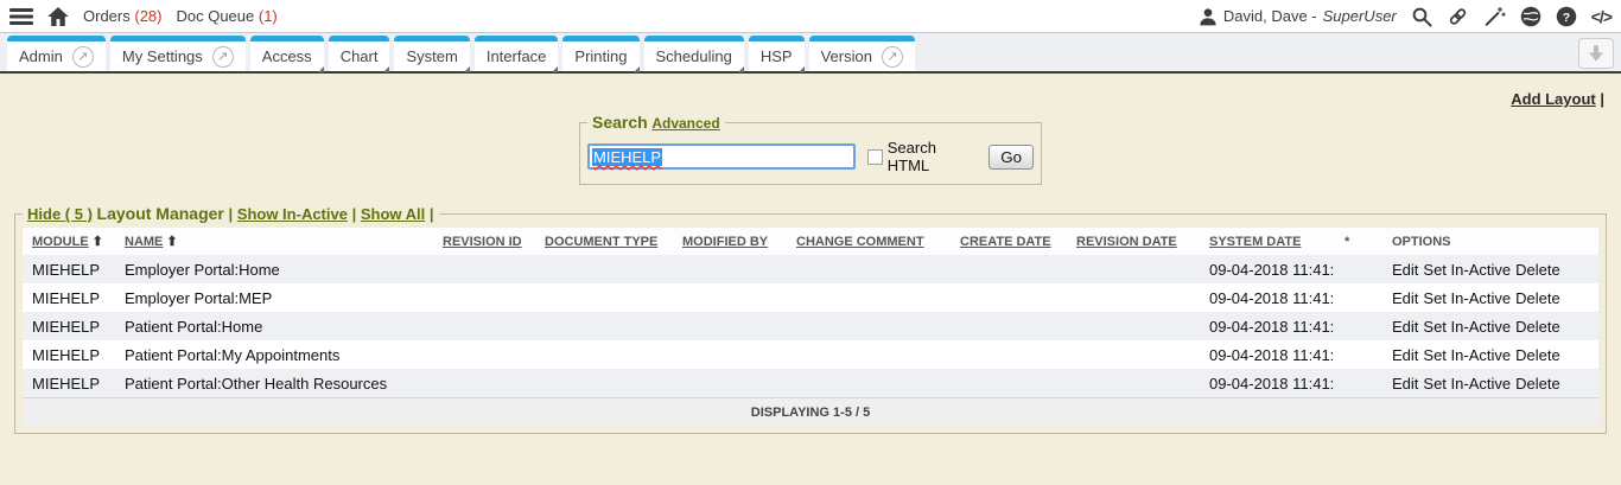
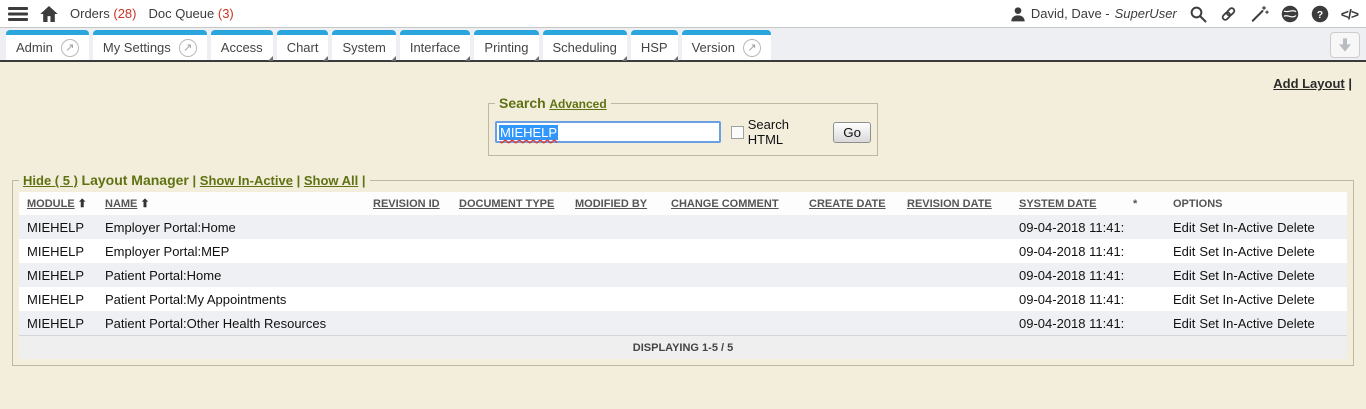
  Orders (28)
- Doc Queue (1)
+ Doc Queue (3)
  David, Dave -
  SuperUser
  ?
  </>
  Admin
  ↗
  My Settings
  ↗
  Access
  Chart
  System
  Interface
  Printing
  Scheduling
  HSP
  Version
  ↗
  Add Layout |
  Search Advanced
  MIEHELP
  Search HTML
  Go
  Hide ( 5 ) Layout Manager | Show In-Active | Show All |
  MODULE ⬆
  NAME ⬆
  REVISION ID
  DOCUMENT TYPE
  MODIFIED BY
  CHANGE COMMENT
  CREATE DATE
  REVISION DATE
  SYSTEM DATE
  *
  OPTIONS
  MIEHELP
  Employer Portal:Home
  09-04-2018 11:41:
  Edit Set In-Active Delete
  MIEHELP
  Employer Portal:MEP
  09-04-2018 11:41:
  Edit Set In-Active Delete
  MIEHELP
  Patient Portal:Home
  09-04-2018 11:41:
  Edit Set In-Active Delete
  MIEHELP
  Patient Portal:My Appointments
  09-04-2018 11:41:
  Edit Set In-Active Delete
  MIEHELP
  Patient Portal:Other Health Resources
  09-04-2018 11:41:
  Edit Set In-Active Delete
  DISPLAYING 1-5 / 5
